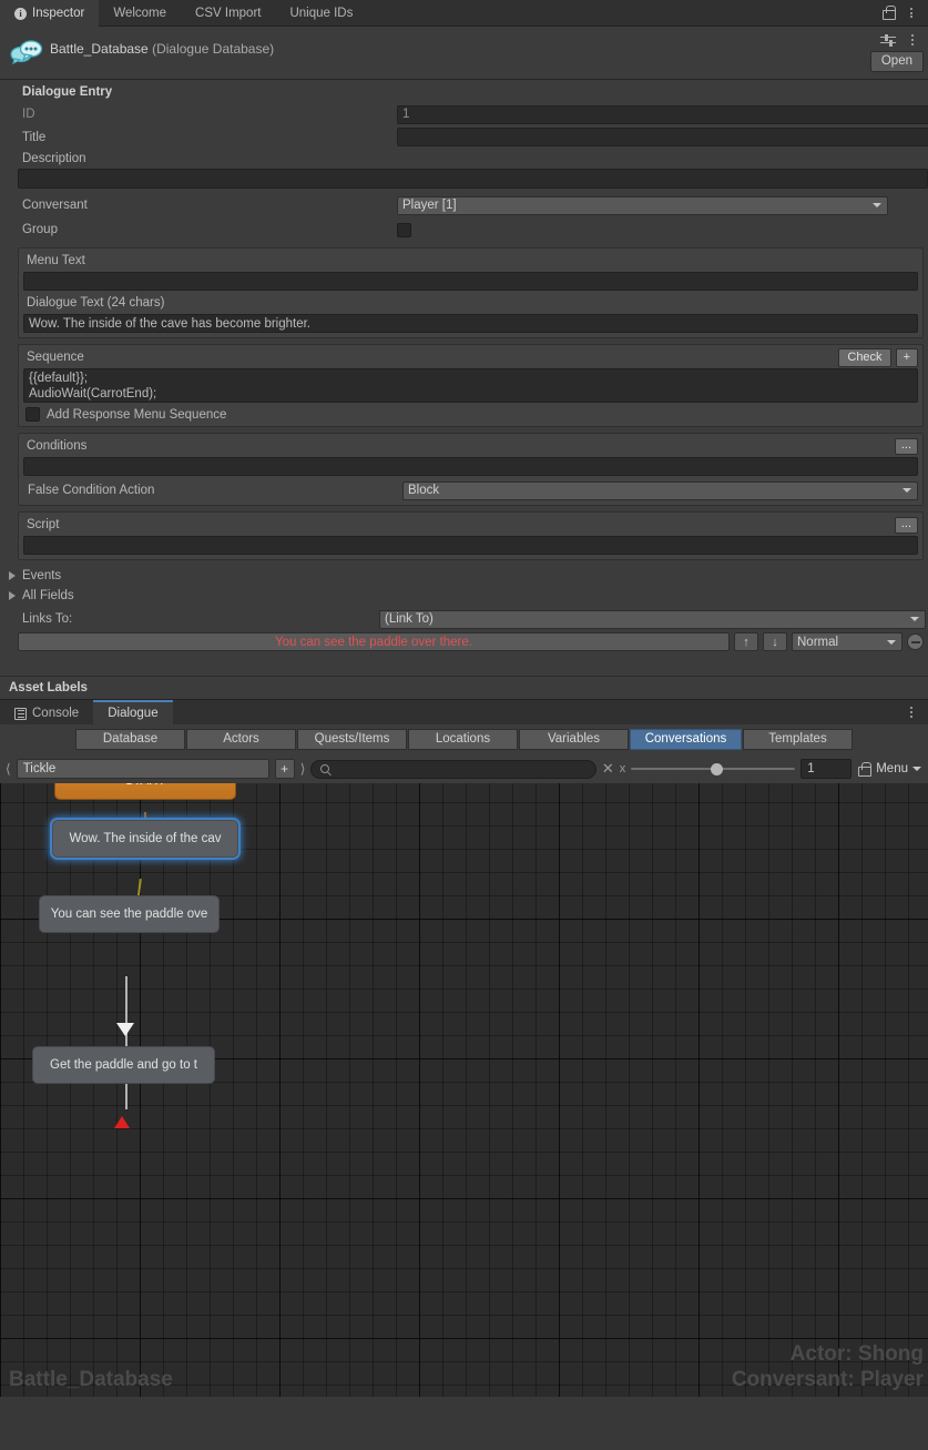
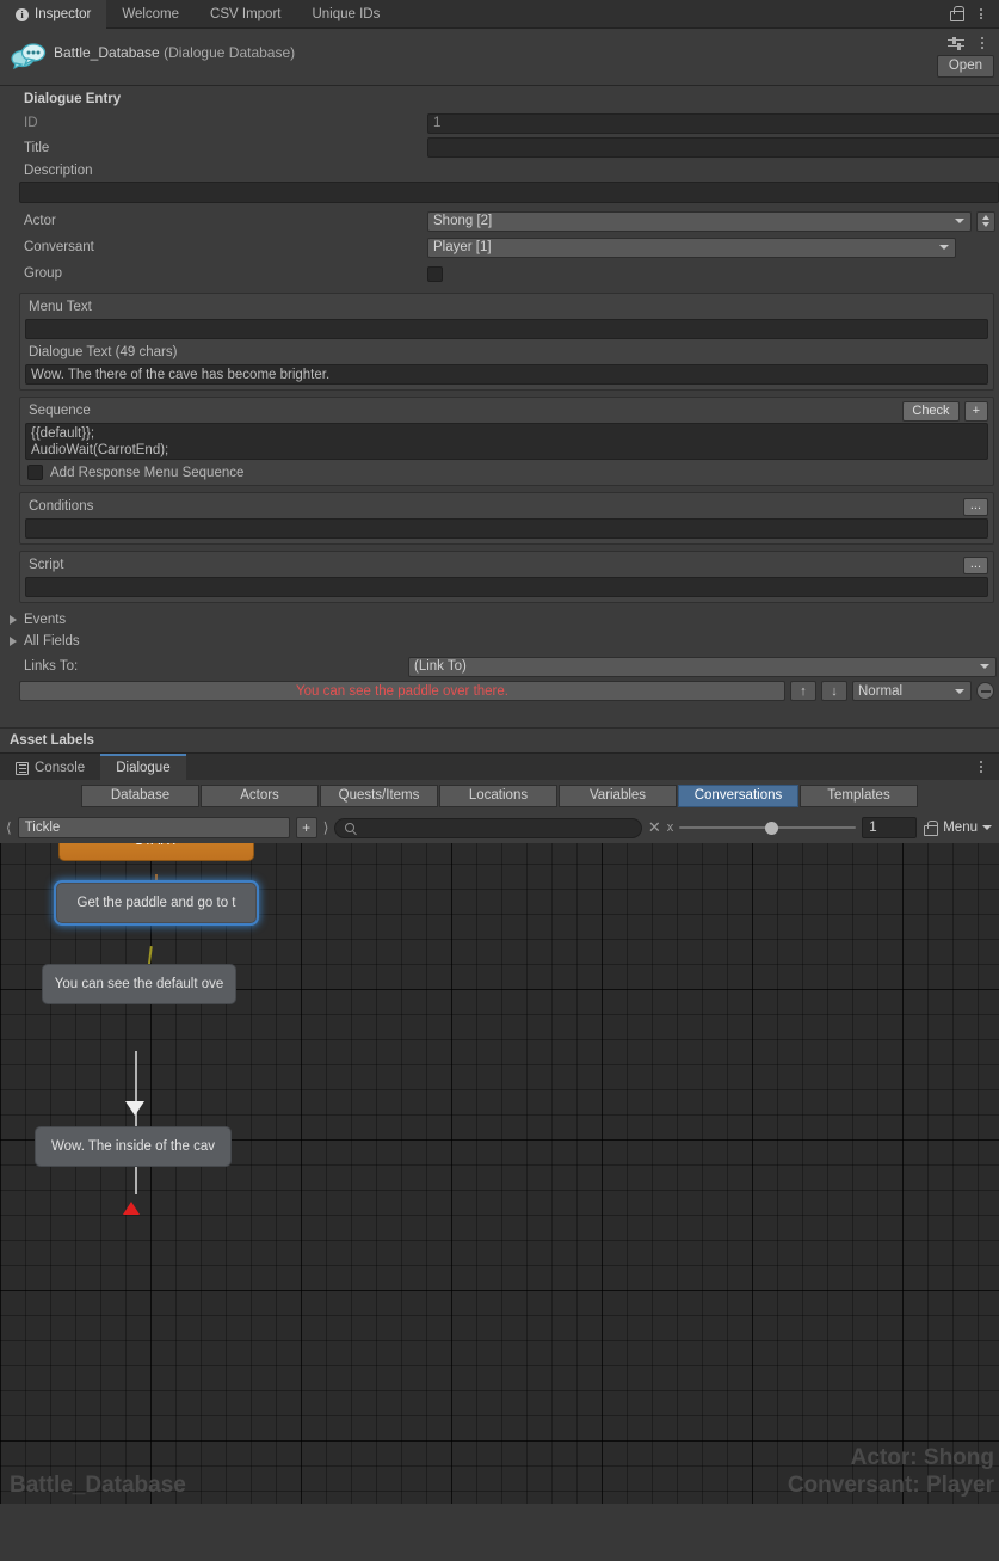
  i
  Inspector
  Welcome
  CSV Import
  Unique IDs
  Battle_Database (Dialogue Database)
  Open
  Dialogue Entry
  ID
  1
  Title
  Description
+ Actor
+ Shong [2]
  Conversant
  Player [1]
  Group
  Menu Text
- Dialogue Text (24 chars)
+ Dialogue Text (49 chars)
- Wow. The inside of the cave has become brighter.
+ Wow. The there of the cave has become brighter.
  Sequence
  Check
  +
  {{default}};
  AudioWait(CarrotEnd);
  Add Response Menu Sequence
  Conditions
  ...
- False Condition Action
- Block
  Script
  ...
  Events
  All Fields
  Links To:
  (Link To)
  You can see the paddle over there.
  ↑
  ↓
  Normal
  Asset Labels
  Console
  Dialogue
  Database
  Actors
  Quests/Items
  Locations
  Variables
  Conversations
  Templates
  ⟨
  Tickle
  +
  ⟩
  ✕
  x
  1
  Menu
- Wow. The inside of the cav
+ Get the paddle and go to t
- You can see the paddle ove
+ You can see the default ove
- Get the paddle and go to t
+ Wow. The inside of the cav
  Battle_Database
  Actor: Shong
  Conversant: Player
